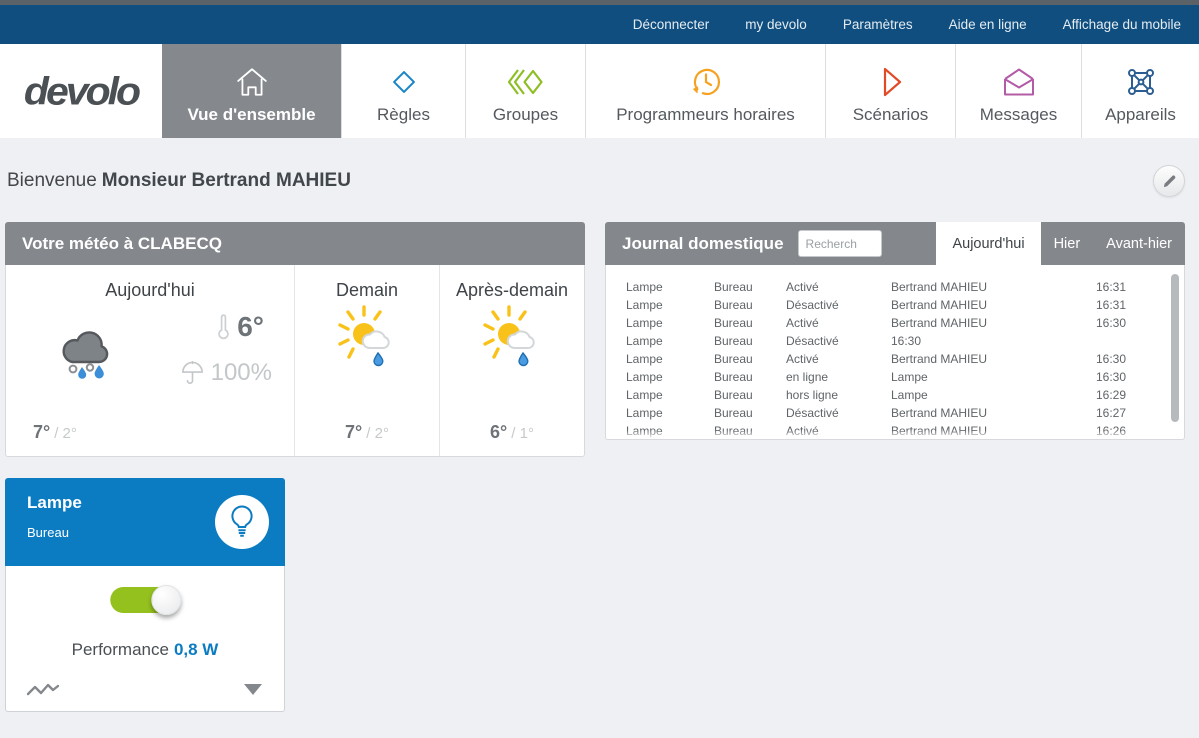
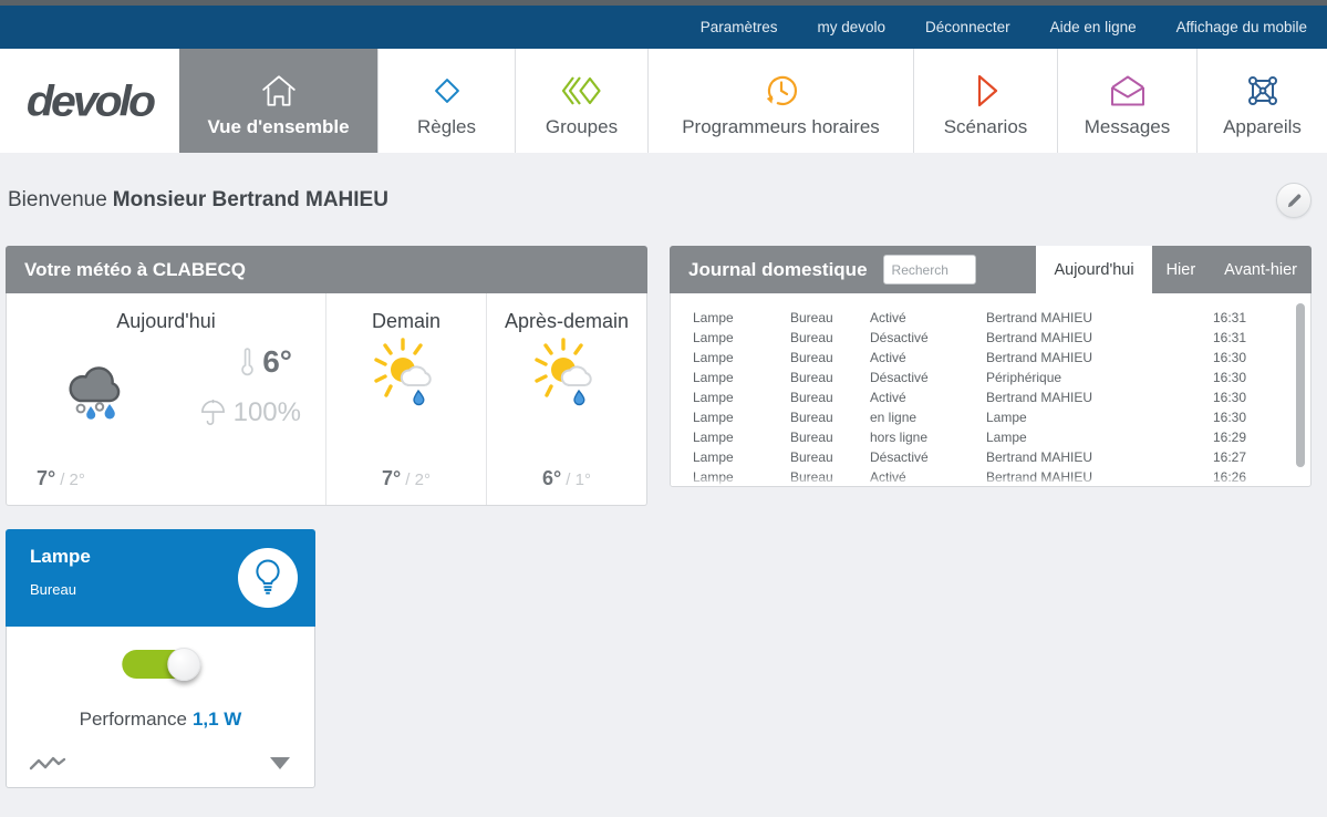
- Déconnecter
+ Paramètres
  my devolo
- Paramètres
+ Déconnecter
  Aide en ligne
  Affichage du mobile
  devolo
  Vue d'ensemble
  Règles
  Groupes
  Programmeurs horaires
  Scénarios
  Messages
  Appareils
  Bienvenue Monsieur Bertrand MAHIEU
  Votre météo à CLABECQ
  Aujourd'hui
  6°
  100%
  7° / 2°
  Demain
  7° / 2°
  Après-demain
  6° / 1°
  Journal domestique
  Recherch
  Aujourd'hui
  Hier
  Avant-hier
  Lampe
  Bureau
  Activé
  Bertrand MAHIEU
  16:31
  Lampe
  Bureau
  Désactivé
  Bertrand MAHIEU
  16:31
  Lampe
  Bureau
  Activé
  Bertrand MAHIEU
  16:30
  Lampe
  Bureau
  Désactivé
+ Périphérique
  16:30
  Lampe
  Bureau
  Activé
  Bertrand MAHIEU
  16:30
  Lampe
  Bureau
  en ligne
  Lampe
  16:30
  Lampe
  Bureau
  hors ligne
  Lampe
  16:29
  Lampe
  Bureau
  Désactivé
  Bertrand MAHIEU
  16:27
  Lampe
  Bureau
- Performance 0,8 W
+ Performance 1,1 W
